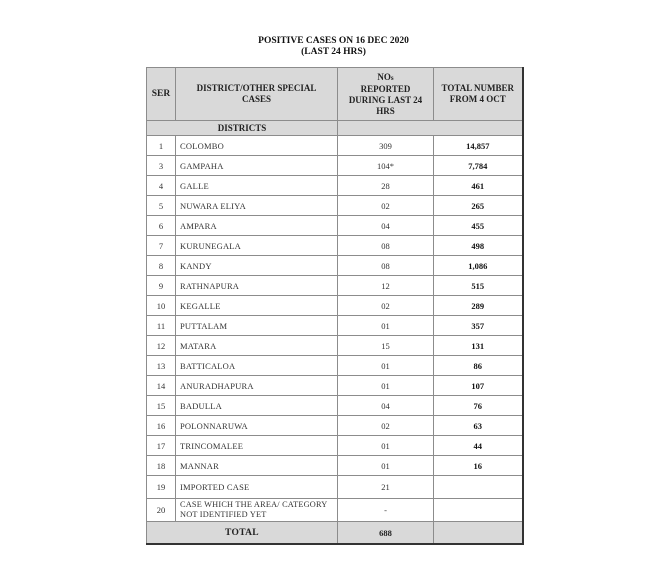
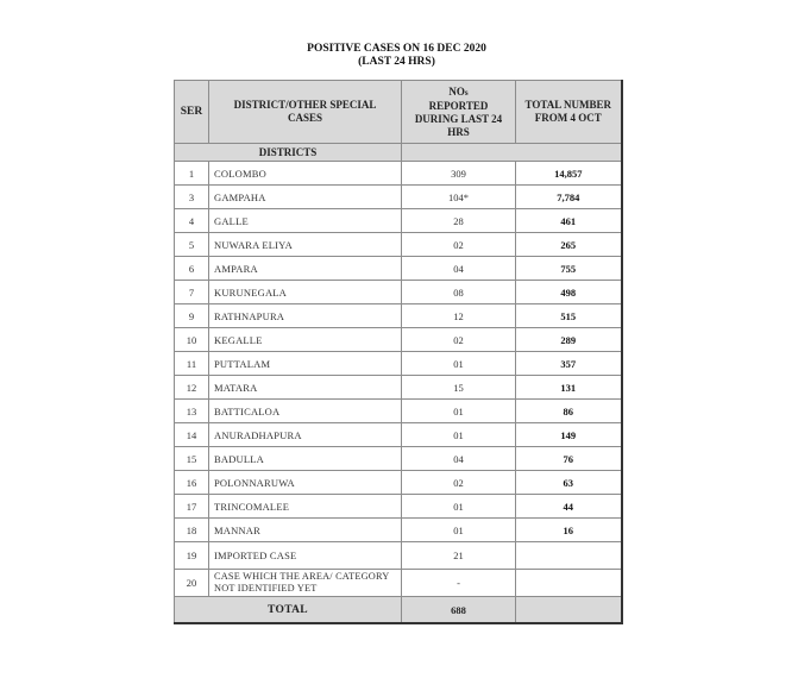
  POSITIVE CASES ON 16 DEC 2020
  (LAST 24 HRS)
  SER	DISTRICT/OTHER SPECIAL CASES	NOs REPORTED DURING LAST 24 HRS	TOTAL NUMBER FROM 4 OCT
  DISTRICTS
  1	COLOMBO	309	14,857
  3	GAMPAHA	104*	7,784
  4	GALLE	28	461
  5	NUWARA ELIYA	02	265
- 6	AMPARA	04	455
+ 6	AMPARA	04	755
  7	KURUNEGALA	08	498
- 8	KANDY	08	1,086
  9	RATHNAPURA	12	515
  10	KEGALLE	02	289
  11	PUTTALAM	01	357
  12	MATARA	15	131
  13	BATTICALOA	01	86
- 14	ANURADHAPURA	01	107
+ 14	ANURADHAPURA	01	149
  15	BADULLA	04	76
  16	POLONNARUWA	02	63
  17	TRINCOMALEE	01	44
  18	MANNAR	01	16
  19	IMPORTED CASE	21
  20	CASE WHICH THE AREA/ CATEGORY NOT IDENTIFIED YET	-
  TOTAL	688
